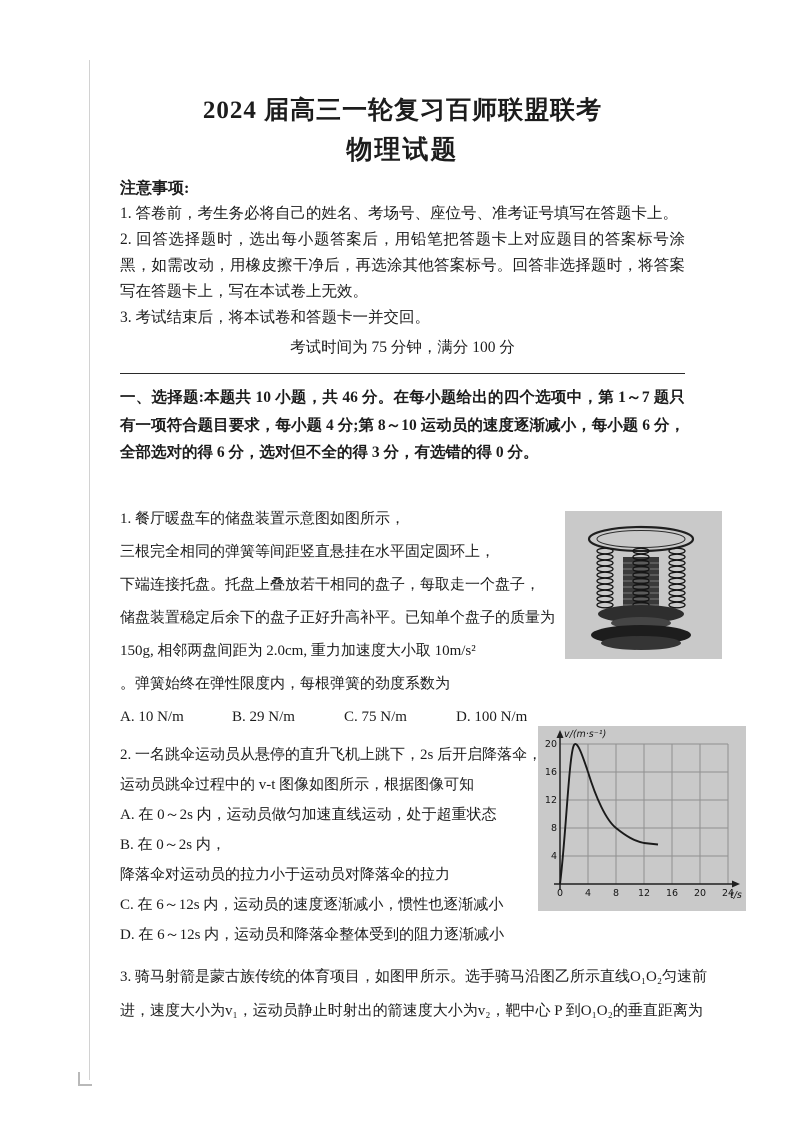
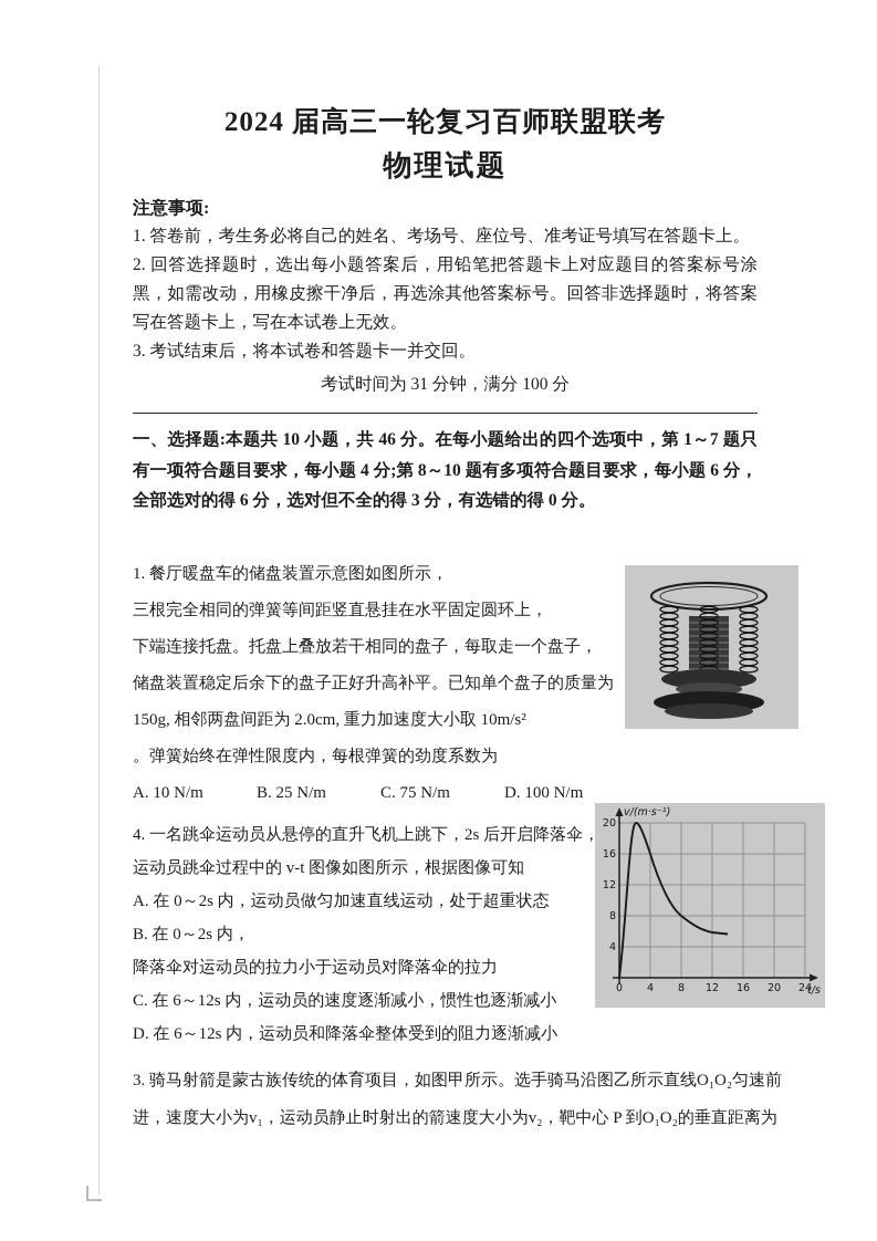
  2024 届高三一轮复习百师联盟联考
  物理试题
  注意事项:
  1. 答卷前，考生务必将自己的姓名、考场号、座位号、准考证号填写在答题卡上。
  2. 回答选择题时，选出每小题答案后，用铅笔把答题卡上对应题目的答案标号涂黑，如需改动，用橡皮擦干净后，再选涂其他答案标号。回答非选择题时，将答案写在答题卡上，写在本试卷上无效。
  3. 考试结束后，将本试卷和答题卡一并交回。
- 考试时间为 75 分钟，满分 100 分
+ 考试时间为 31 分钟，满分 100 分
- 一、选择题:本题共 10 小题，共 46 分。在每小题给出的四个选项中，第 1～7 题只有一项符合题目要求，每小题 4 分;第 8～10 运动员的速度逐渐减小，每小题 6 分，全部选对的得 6 分，选对但不全的得 3 分，有选错的得 0 分。
+ 一、选择题:本题共 10 小题，共 46 分。在每小题给出的四个选项中，第 1～7 题只有一项符合题目要求，每小题 4 分;第 8～10 题有多项符合题目要求，每小题 6 分，全部选对的得 6 分，选对但不全的得 3 分，有选错的得 0 分。
  1. 餐厅暖盘车的储盘装置示意图如图所示，
  三根完全相同的弹簧等间距竖直悬挂在水平固定圆环上，
  下端连接托盘。托盘上叠放若干相同的盘子，每取走一个盘子，
  储盘装置稳定后余下的盘子正好升高补平。已知单个盘子的质量为
  150g, 相邻两盘间距为 2.0cm, 重力加速度大小取 10m/s²
  。弹簧始终在弹性限度内，每根弹簧的劲度系数为
- A. 10 N/m B. 29 N/m C. 75 N/m D. 100 N/m
+ A. 10 N/m B. 25 N/m C. 75 N/m D. 100 N/m
- 2. 一名跳伞运动员从悬停的直升飞机上跳下，2s 后开启降落伞，
+ 4. 一名跳伞运动员从悬停的直升飞机上跳下，2s 后开启降落伞，
  运动员跳伞过程中的 v-t 图像如图所示，根据图像可知
  A. 在 0～2s 内，运动员做匀加速直线运动，处于超重状态
  B. 在 0～2s 内，
  降落伞对运动员的拉力小于运动员对降落伞的拉力
  C. 在 6～12s 内，运动员的速度逐渐减小，惯性也逐渐减小
  D. 在 6～12s 内，运动员和降落伞整体受到的阻力逐渐减小
  v/(m·s⁻¹)
  t/s
  4
  8
  12
  16
  20
  0
  4
  8
  12
  16
  20
  24
  3. 骑马射箭是蒙古族传统的体育项目，如图甲所示。选手骑马沿图乙所示直线O₁O₂匀速前
  进，速度大小为v₁，运动员静止时射出的箭速度大小为v₂，靶中心 P 到O₁O₂的垂直距离为
